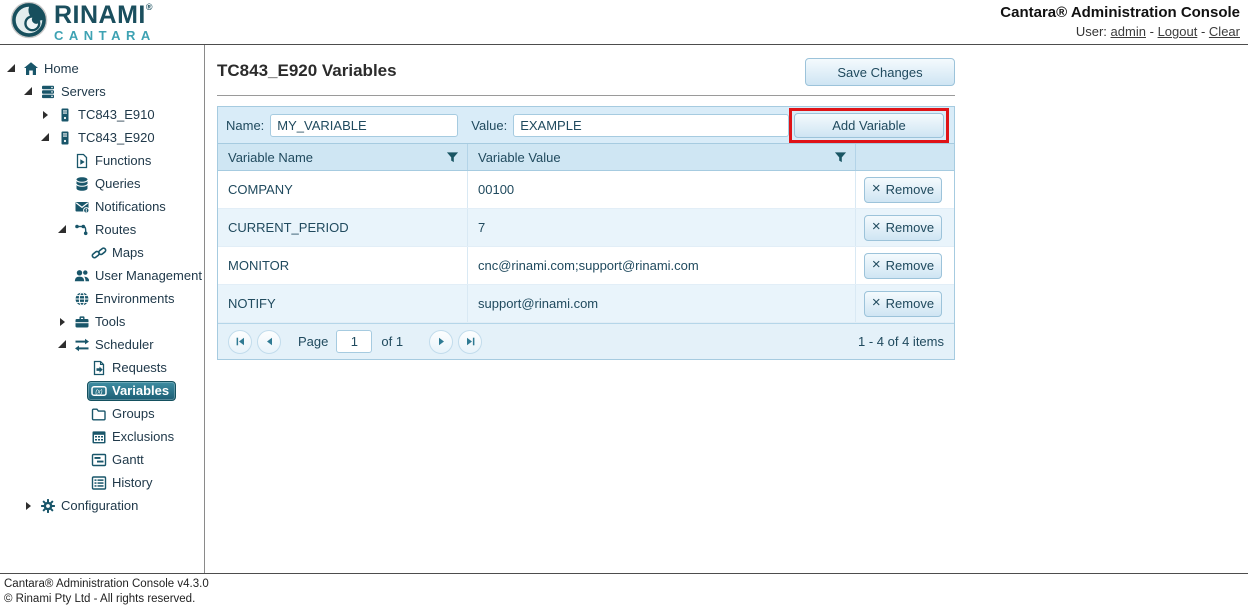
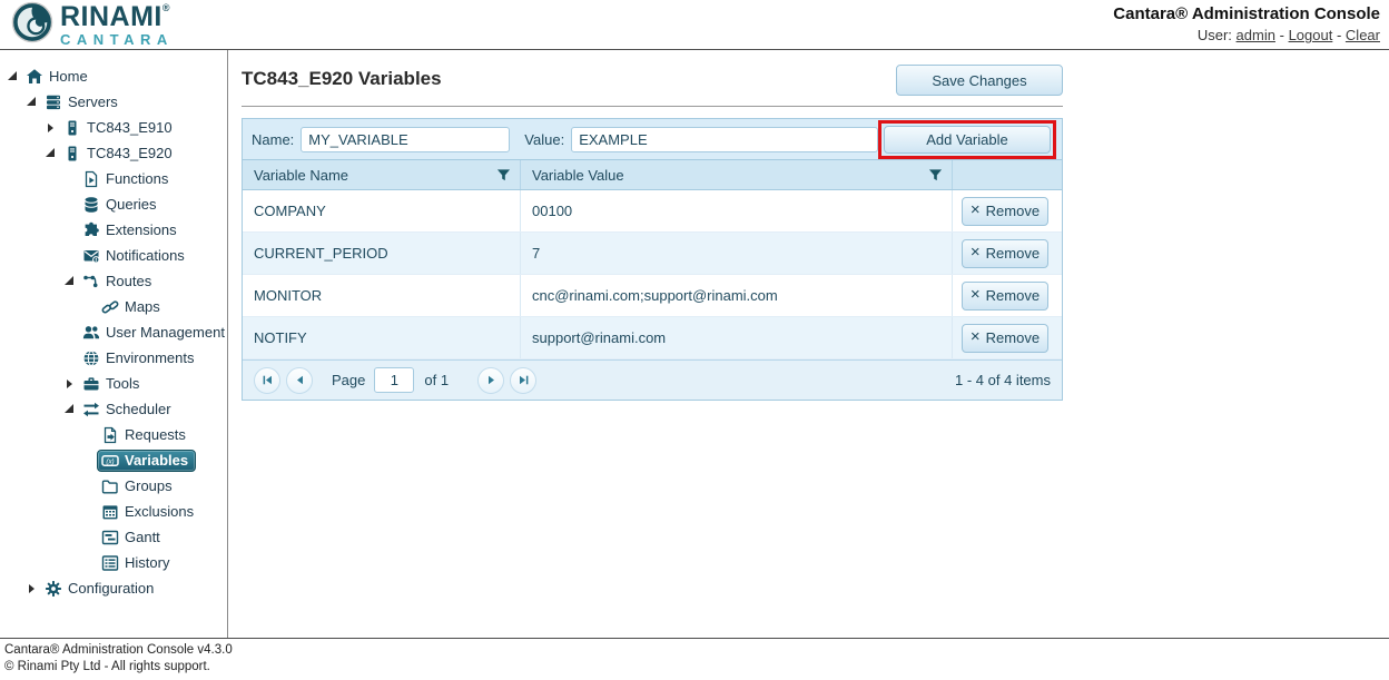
  RINAMI®
  CANTARA
  Cantara® Administration Console
  User: admin - Logout - Clear
  Home
  Servers
  TC843_E910
  TC843_E920
  Functions
  Queries
+ Extensions
  Notifications
  Routes
  Maps
  User Management
  Environments
  Tools
  Scheduler
  Requests
  Variables
  Groups
  Exclusions
  Gantt
  History
  Configuration
  TC843_E920 Variables
  Save Changes
  Name:
  MY_VARIABLE
  Value:
  EXAMPLE
  Add Variable
  Variable Name
  Variable Value
  COMPANY
  00100
  ×
  Remove
  CURRENT_PERIOD
  7
  ×
  Remove
  MONITOR
  cnc@rinami.com;support@rinami.com
  ×
  Remove
  NOTIFY
  support@rinami.com
  ×
  Remove
  Page
  1
  of 1
  1 - 4 of 4 items
  Cantara® Administration Console v4.3.0
- © Rinami Pty Ltd - All rights reserved.
+ © Rinami Pty Ltd - All rights support.
